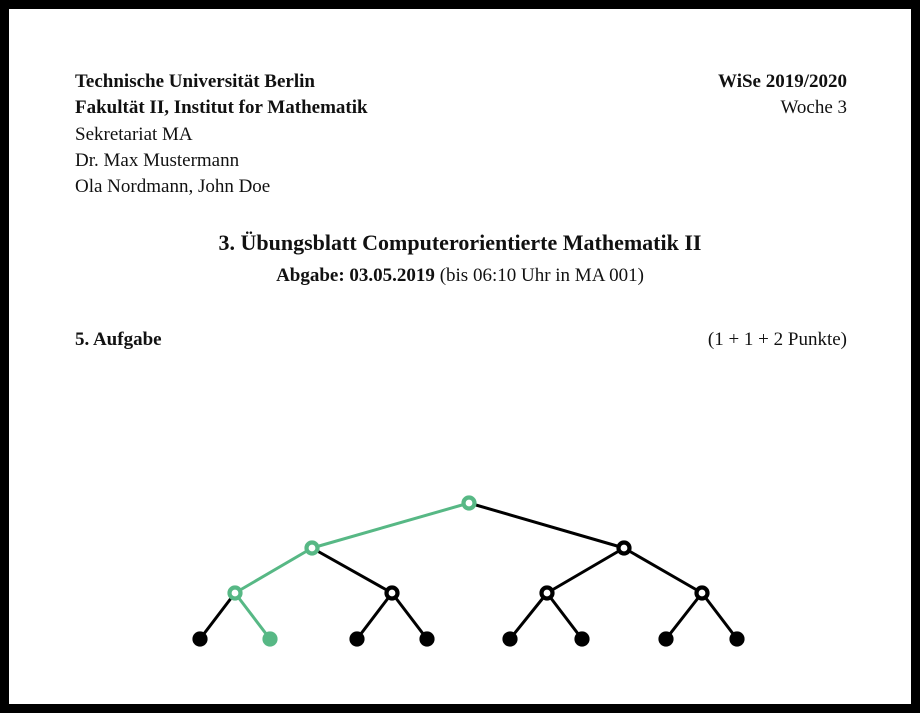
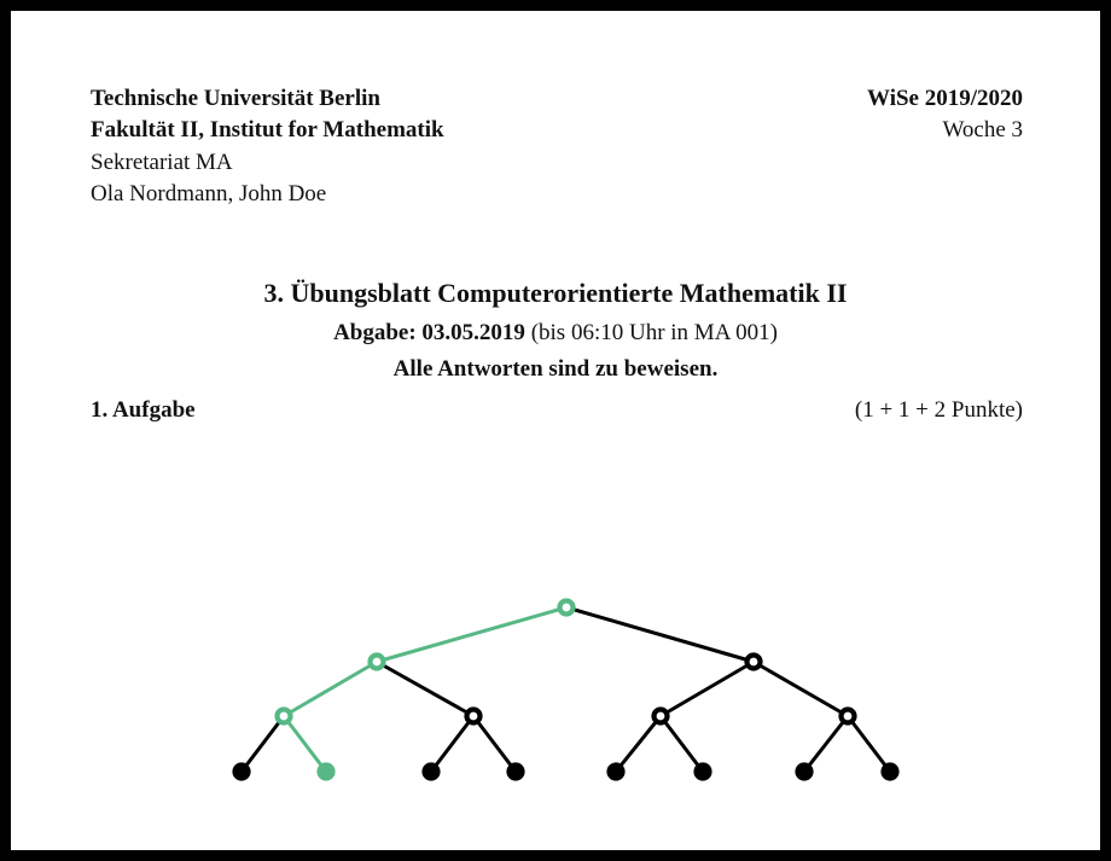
  Technische Universität Berlin
  Fakultät II, Institut for Mathematik
  Sekretariat MA
- Dr. Max Mustermann
  Ola Nordmann, John Doe
  WiSe 2019/2020
  Woche 3
  3. Übungsblatt Computerorientierte Mathematik II
  Abgabe: 03.05.2019 (bis 06:10 Uhr in MA 001)
+ Alle Antworten sind zu beweisen.
- 5. Aufgabe
+ 1. Aufgabe
  (1 + 1 + 2 Punkte)
